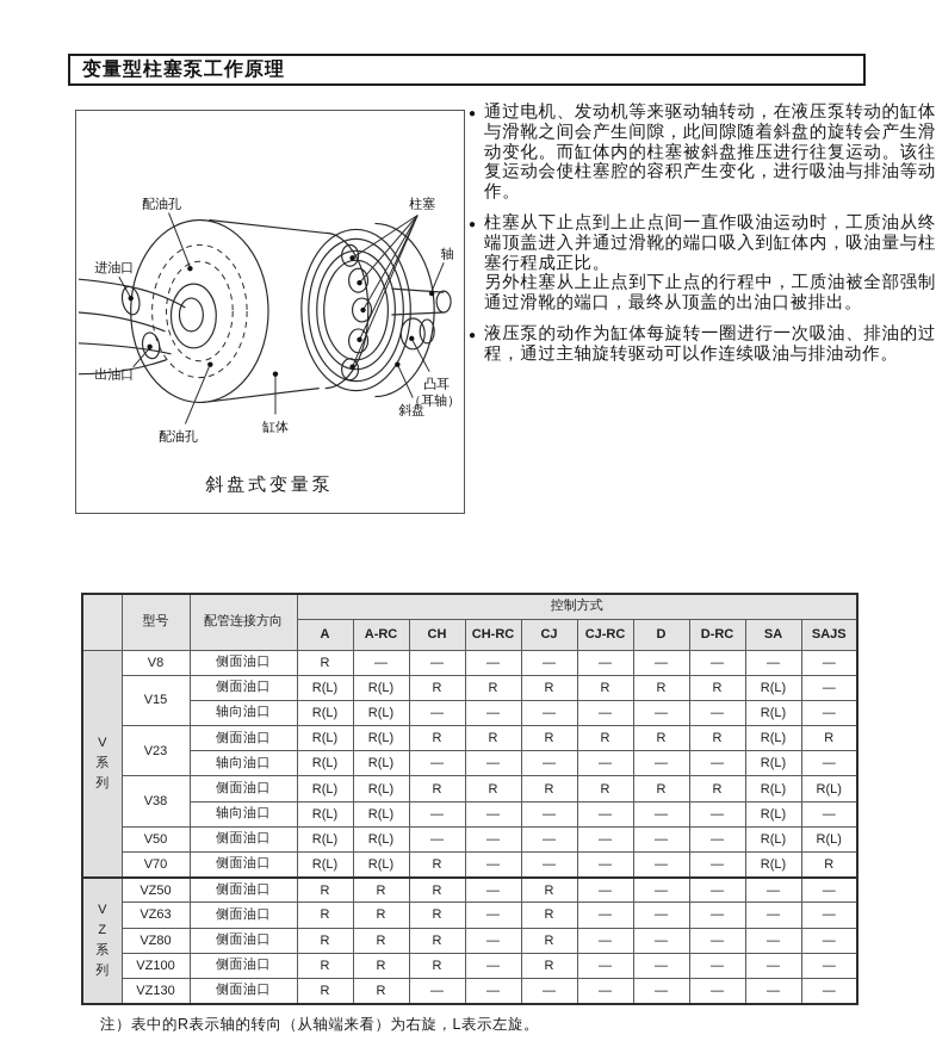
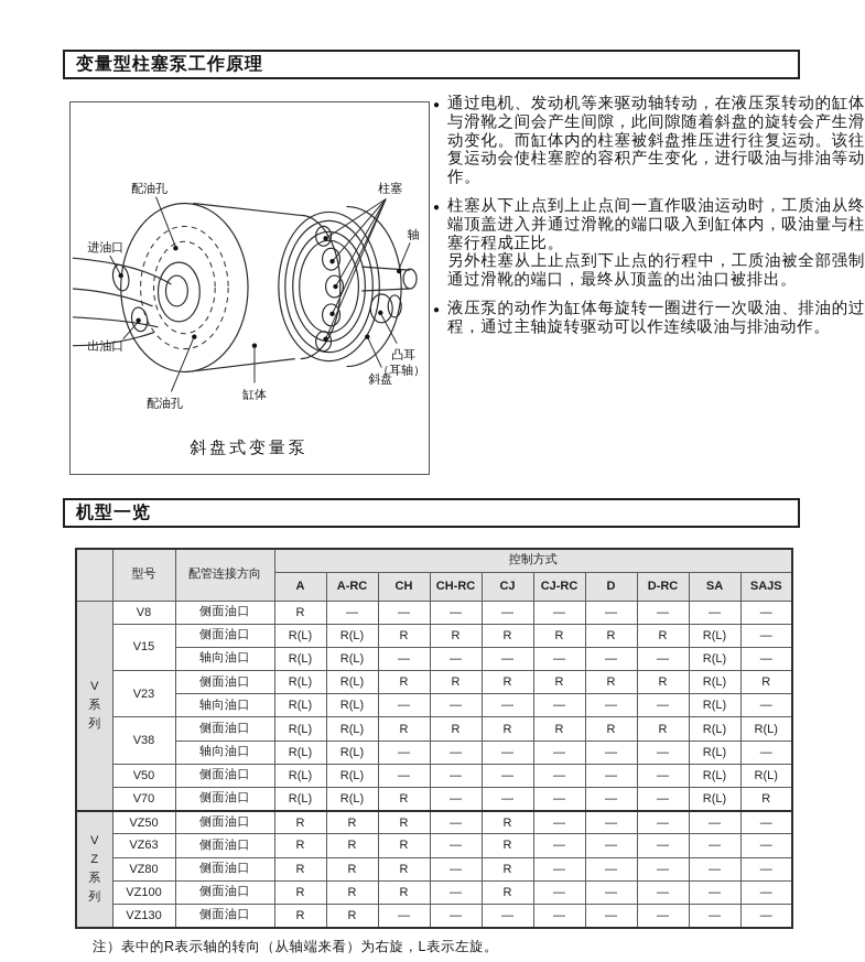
  变量型柱塞泵工作原理
  配油孔
  柱塞
  轴
  进油口
  出油口
  配油孔
  缸体
  斜盘
  凸耳
  （耳轴）
  斜盘式变量泵
  ●
  通过电机、发动机等来驱动轴转动，在液压泵转动的缸体与滑靴之间会产生间隙，此间隙随着斜盘的旋转会产生滑动变化。而缸体内的柱塞被斜盘推压进行往复运动。该往复运动会使柱塞腔的容积产生变化，进行吸油与排油等动作。
  ●
  柱塞从下止点到上止点间一直作吸油运动时，工质油从终端顶盖进入并通过滑靴的端口吸入到缸体内，吸油量与柱塞行程成正比。
  另外柱塞从上止点到下止点的行程中，工质油被全部强制通过滑靴的端口，最终从顶盖的出油口被排出。
  ●
  液压泵的动作为缸体每旋转一圈进行一次吸油、排油的过程，通过主轴旋转驱动可以作连续吸油与排油动作。
+ 机型一览
  	型号	配管连接方向	控制方式
  A	A-RC	CH	CH-RC	CJ	CJ-RC	D	D-RC	SA	SAJS
  V 系 列	V8	侧面油口	R	—	—	—	—	—	—	—	—	—
  V15	侧面油口	R(L)	R(L)	R	R	R	R	R	R	R(L)	—
  轴向油口	R(L)	R(L)	—	—	—	—	—	—	R(L)	—
  V23	侧面油口	R(L)	R(L)	R	R	R	R	R	R	R(L)	R
  轴向油口	R(L)	R(L)	—	—	—	—	—	—	R(L)	—
  V38	侧面油口	R(L)	R(L)	R	R	R	R	R	R	R(L)	R(L)
  轴向油口	R(L)	R(L)	—	—	—	—	—	—	R(L)	—
  V50	侧面油口	R(L)	R(L)	—	—	—	—	—	—	R(L)	R(L)
  V70	侧面油口	R(L)	R(L)	R	—	—	—	—	—	R(L)	R
  V Z 系 列	VZ50	侧面油口	R	R	R	—	R	—	—	—	—	—
  VZ63	侧面油口	R	R	R	—	R	—	—	—	—	—
  VZ80	侧面油口	R	R	R	—	R	—	—	—	—	—
  VZ100	侧面油口	R	R	R	—	R	—	—	—	—	—
  VZ130	侧面油口	R	R	—	—	—	—	—	—	—	—
  注）表中的R表示轴的转向（从轴端来看）为右旋，L表示左旋。
